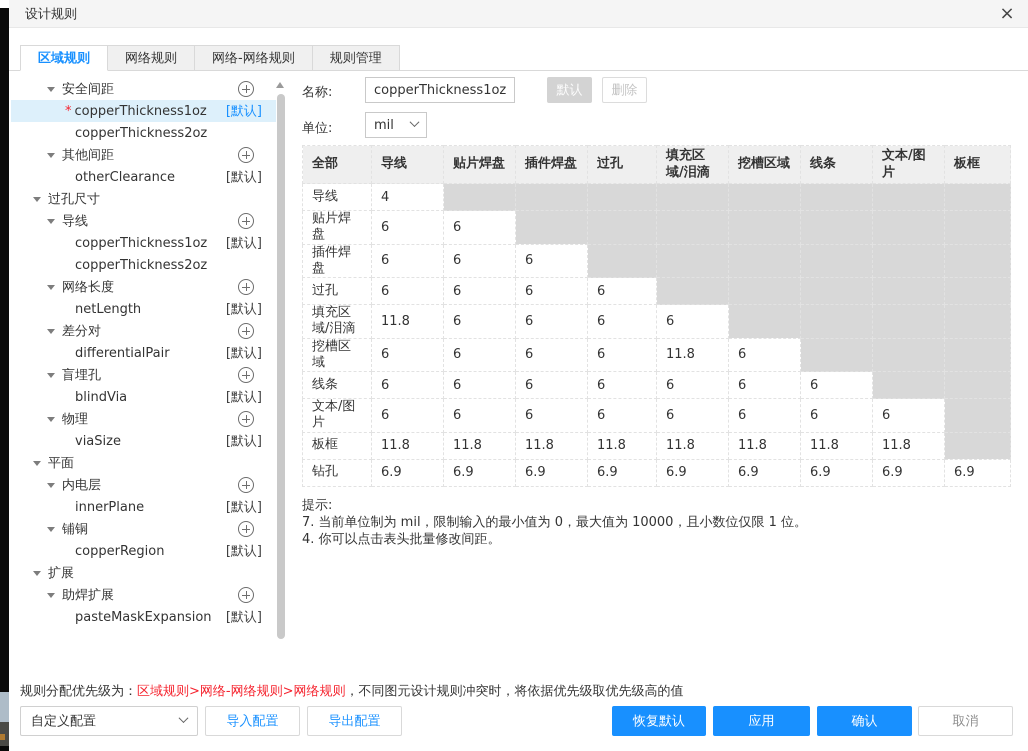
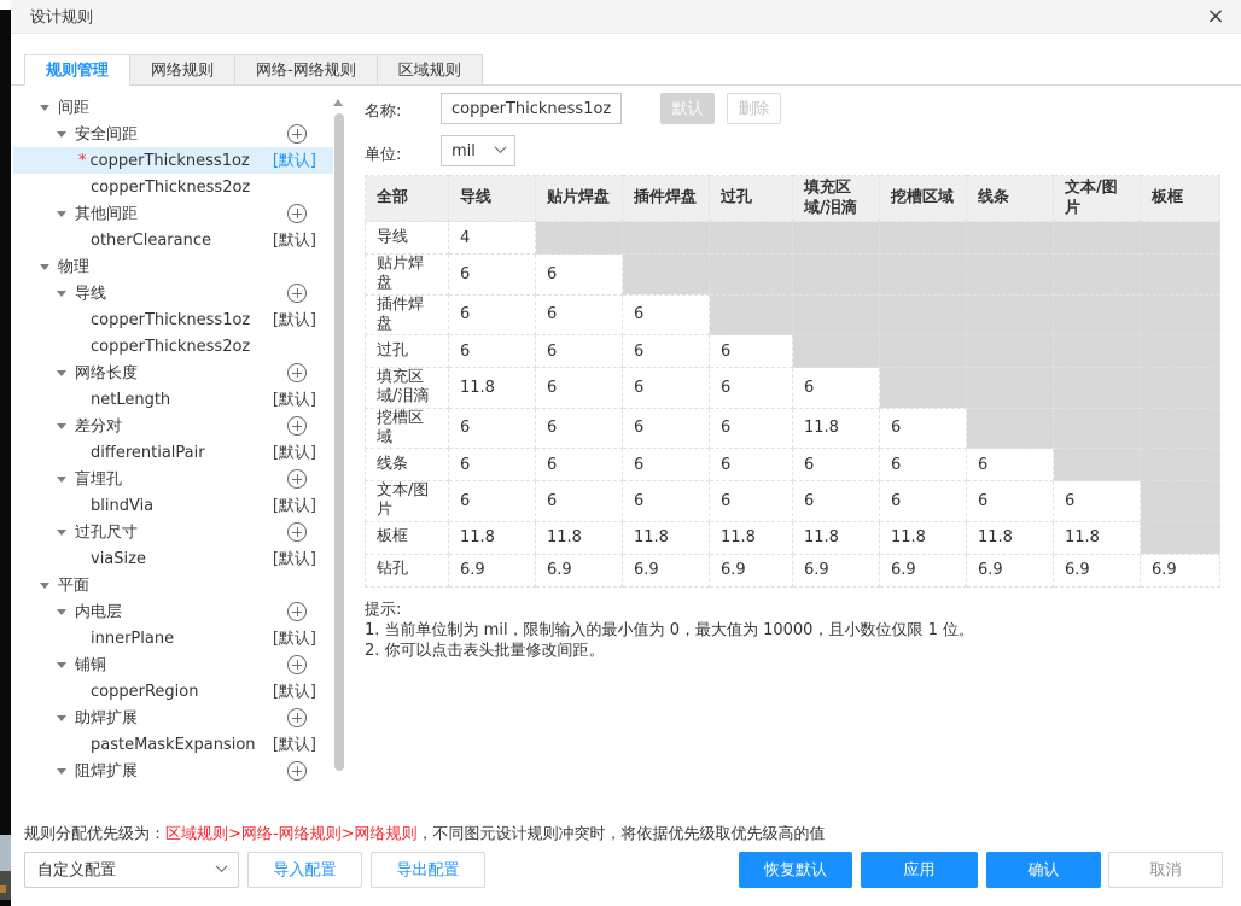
  设计规则
  ×
- 区域规则
+ 规则管理
  网络规则
  网络-网络规则
- 规则管理
+ 区域规则
+ 间距
  安全间距
  *
  copperThickness1oz
  [默认]
  copperThickness2oz
  其他间距
  otherClearance
  [默认]
- 过孔尺寸
+ 物理
  导线
  copperThickness1oz
  [默认]
  copperThickness2oz
  网络长度
  netLength
  [默认]
  差分对
  differentialPair
  [默认]
  盲埋孔
  blindVia
  [默认]
- 物理
+ 过孔尺寸
  viaSize
  [默认]
  平面
  内电层
  innerPlane
  [默认]
  铺铜
  copperRegion
  [默认]
- 扩展
  助焊扩展
  pasteMaskExpansion
  [默认]
+ 阻焊扩展
  名称:
  copperThickness1oz
  默认
  删除
  单位:
  mil
  全部	导线	贴片焊盘	插件焊盘	过孔	填充区域/泪滴	挖槽区域	线条	文本/图片	板框
  导线	4
  贴片焊盘	6	6
  插件焊盘	6	6	6
  过孔	6	6	6	6
  填充区域/泪滴	11.8	6	6	6	6
  挖槽区域	6	6	6	6	11.8	6
  线条	6	6	6	6	6	6	6
  文本/图片	6	6	6	6	6	6	6	6
  板框	11.8	11.8	11.8	11.8	11.8	11.8	11.8	11.8
  钻孔	6.9	6.9	6.9	6.9	6.9	6.9	6.9	6.9	6.9
  提示:
- 7. 当前单位制为 mil，限制输入的最小值为 0，最大值为 10000，且小数位仅限 1 位。
+ 1. 当前单位制为 mil，限制输入的最小值为 0，最大值为 10000，且小数位仅限 1 位。
- 4. 你可以点击表头批量修改间距。
+ 2. 你可以点击表头批量修改间距。
  规则分配优先级为：区域规则>网络-网络规则>网络规则，不同图元设计规则冲突时，将依据优先级取优先级高的值
  自定义配置
  导入配置
  导出配置
  恢复默认
  应用
  确认
  取消
